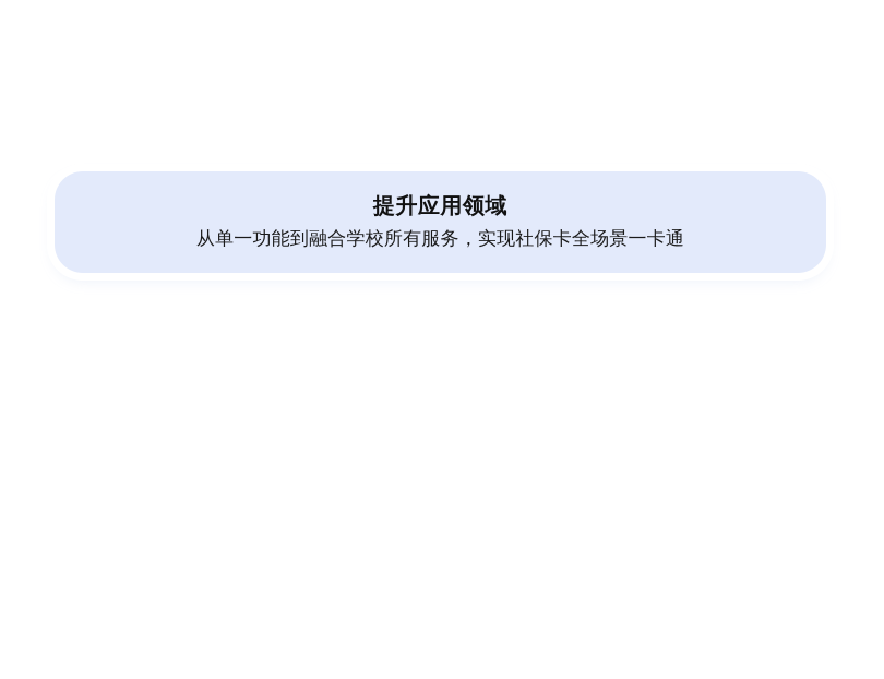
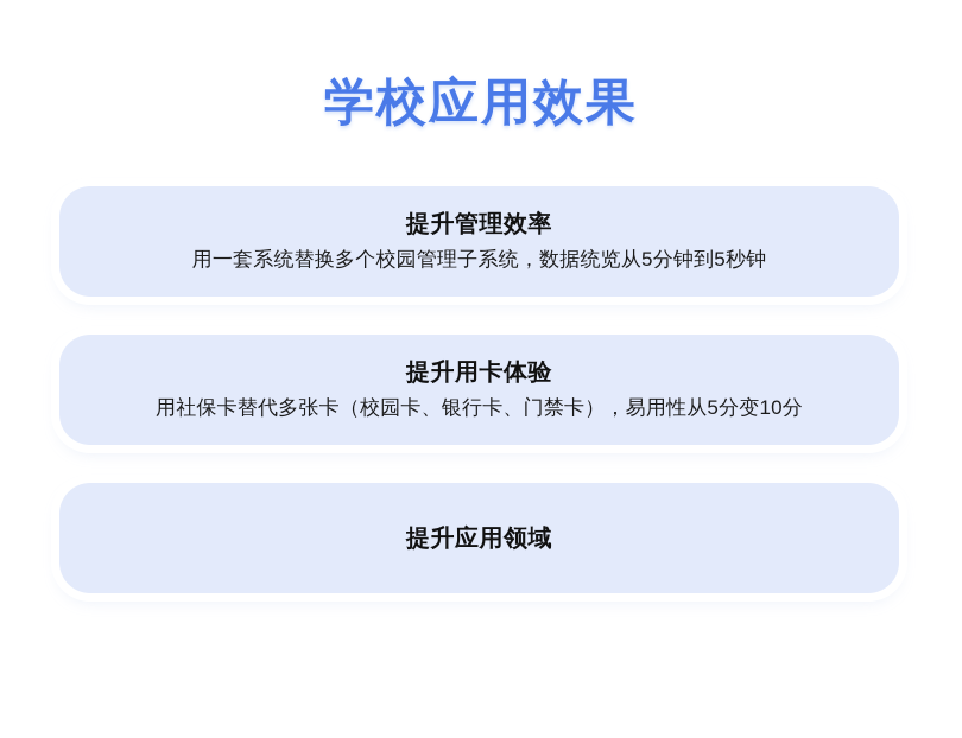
+ 学校应用效果
+ 提升管理效率
+ 用一套系统替换多个校园管理子系统，数据统览从5分钟到5秒钟
+ 提升用卡体验
+ 用社保卡替代多张卡（校园卡、银行卡、门禁卡），易用性从5分变10分
  提升应用领域
- 从单一功能到融合学校所有服务，实现社保卡全场景一卡通
